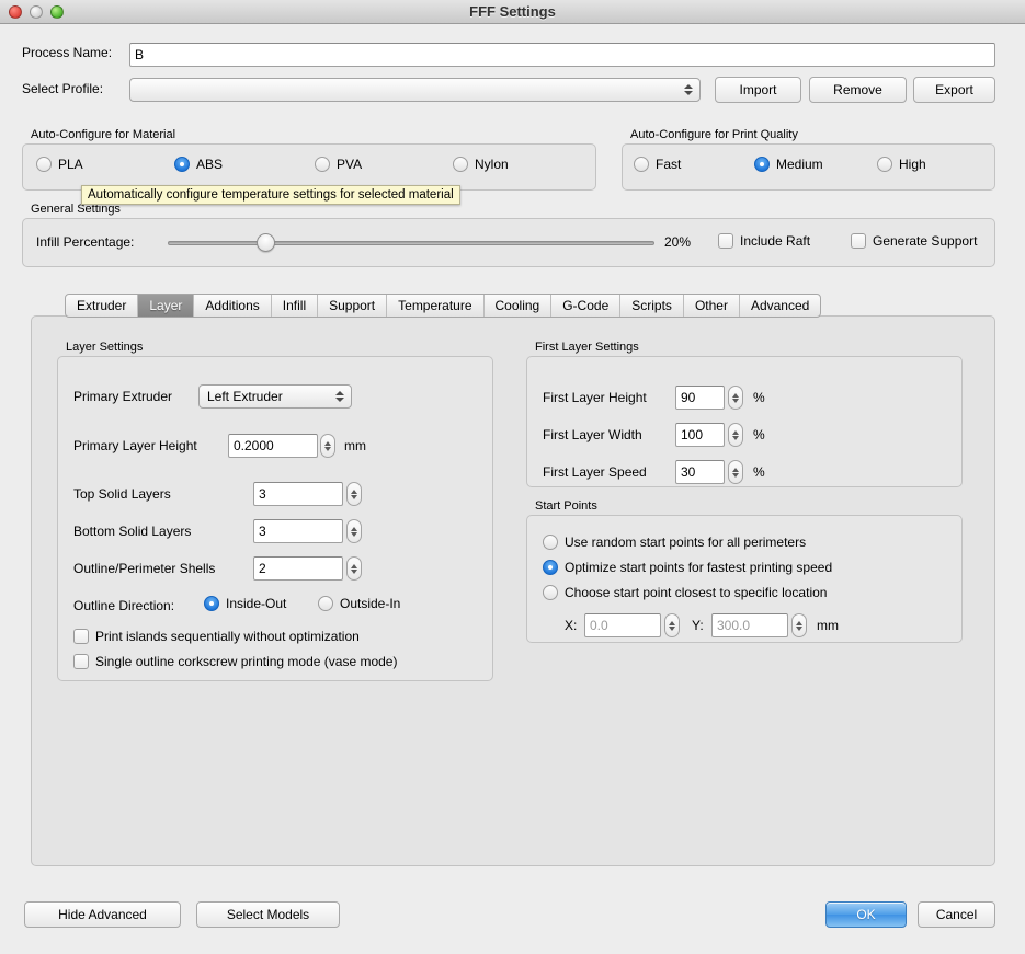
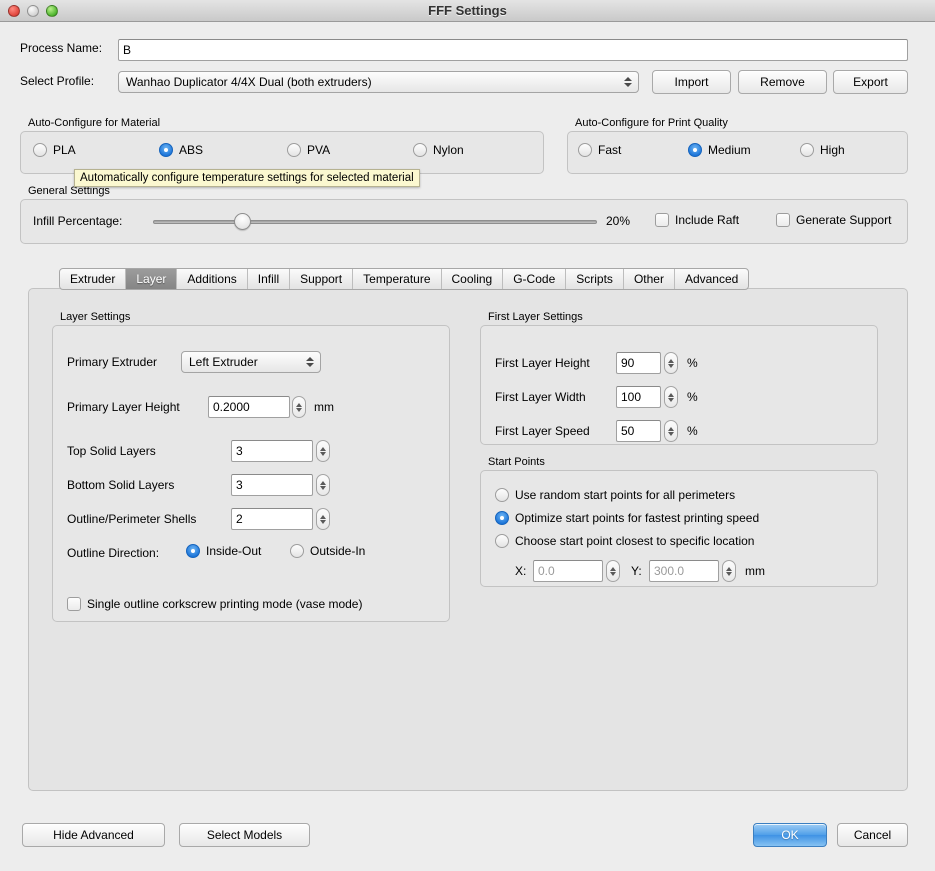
  FFF Settings
  Process Name:
  B
  Select Profile:
+ Wanhao Duplicator 4/4X Dual (both extruders)
  Import
  Remove
  Export
  Auto-Configure for Material
  PLA
  ABS
  PVA
  Nylon
  Auto-Configure for Print Quality
  Fast
  Medium
  High
  General Settings
  Infill Percentage:
  20%
  Include Raft
  Generate Support
  Automatically configure temperature settings for selected material
  Extruder
  Layer
  Additions
  Infill
  Support
  Temperature
  Cooling
  G-Code
  Scripts
  Other
  Advanced
  Layer Settings
  Primary Extruder
  Left Extruder
  Primary Layer Height
  0.2000
  mm
  Top Solid Layers
  3
  Bottom Solid Layers
  3
  Outline/Perimeter Shells
  2
  Outline Direction:
  Inside-Out
  Outside-In
- Print islands sequentially without optimization
  Single outline corkscrew printing mode (vase mode)
  First Layer Settings
  First Layer Height
  90
  %
  First Layer Width
  100
  %
  First Layer Speed
- 30
+ 50
  %
  Start Points
  Use random start points for all perimeters
  Optimize start points for fastest printing speed
  Choose start point closest to specific location
  X:
  0.0
  Y:
  300.0
  mm
  Hide Advanced
  Select Models
  OK
  Cancel
